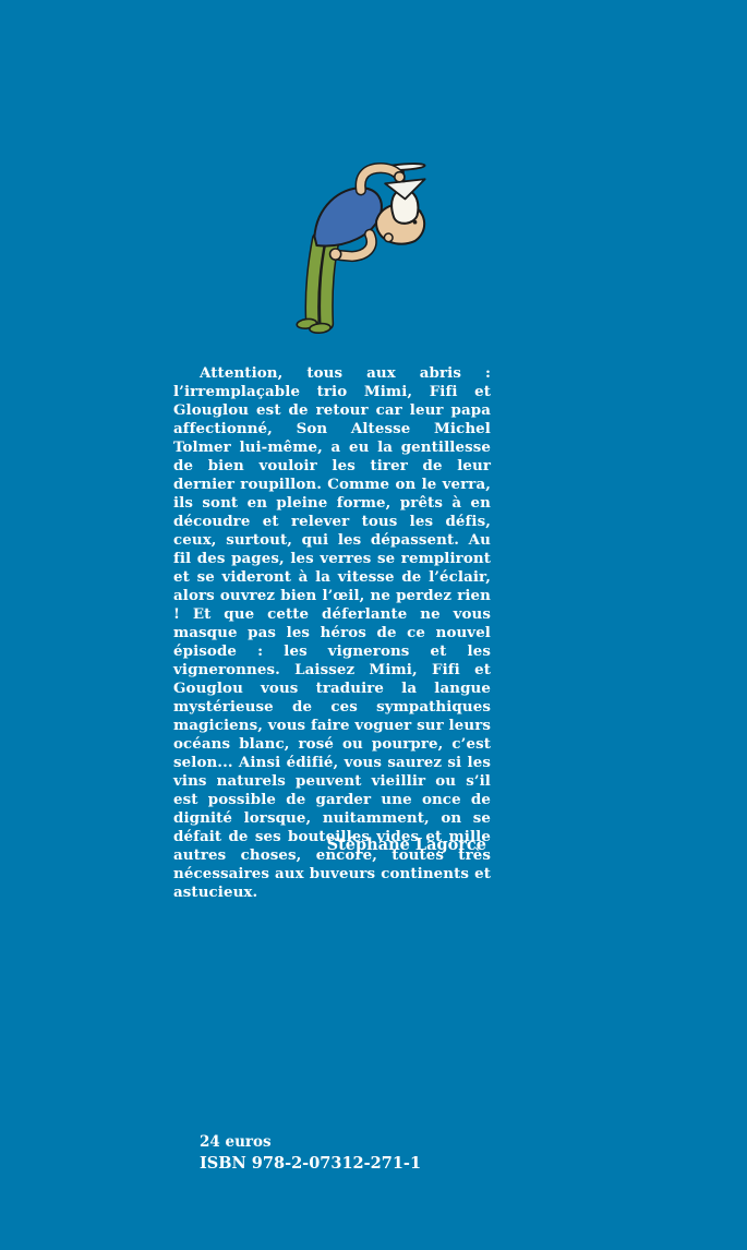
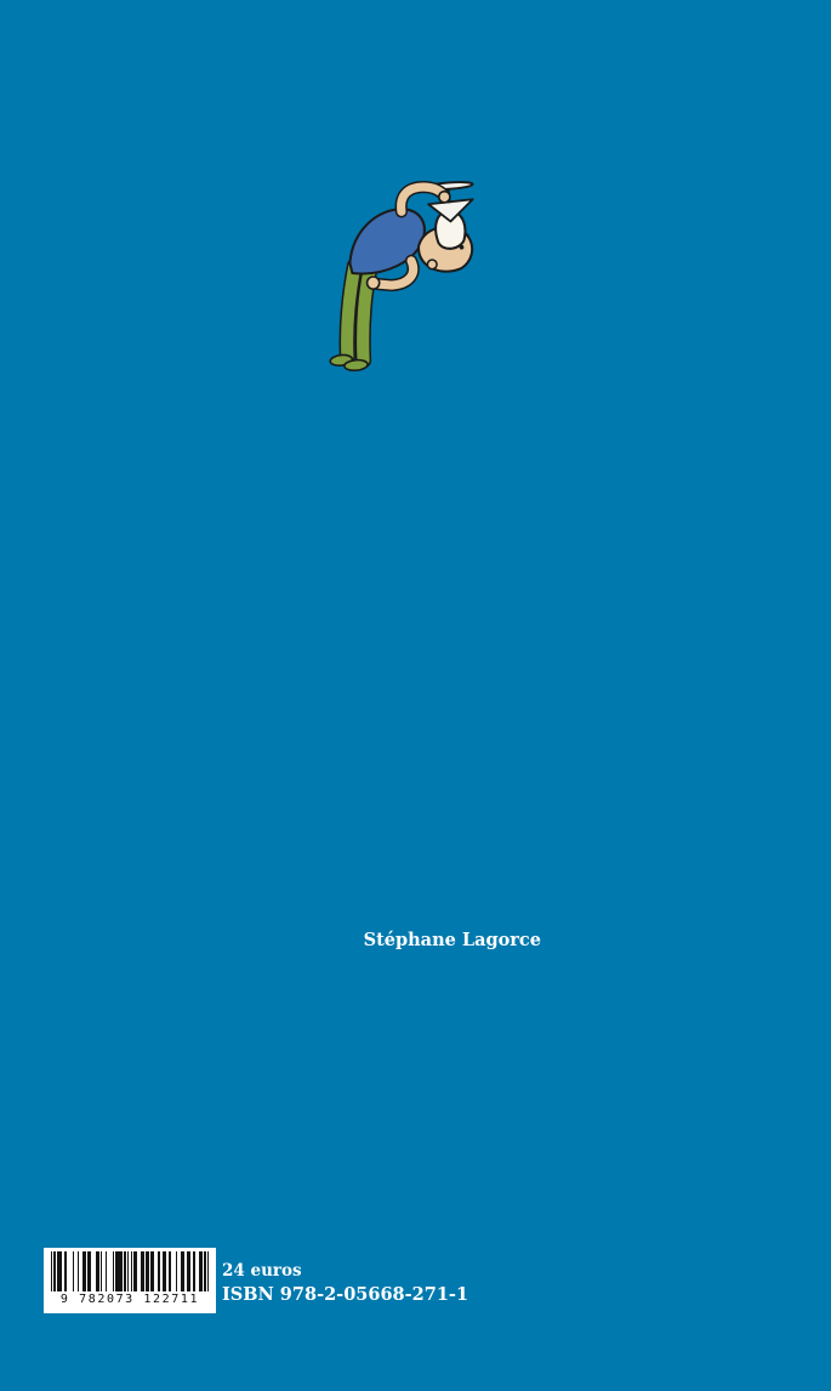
- Attention, tous aux abris : l’irremplaçable trio Mimi, Fifi et Glouglou est de retour car leur papa affectionné, Son Altesse Michel Tolmer lui-même, a eu la gentillesse de bien vouloir les tirer de leur dernier roupillon. Comme on le verra, ils sont en pleine forme, prêts à en découdre et relever tous les défis, ceux, surtout, qui les dépassent. Au fil des pages, les verres se rempliront et se videront à la vitesse de l’éclair, alors ouvrez bien l’œil, ne perdez rien ! Et que cette déferlante ne vous masque pas les héros de ce nouvel épisode : les vignerons et les vigneronnes. Laissez Mimi, Fifi et Gouglou vous traduire la langue mystérieuse de ces sympathiques magiciens, vous faire voguer sur leurs océans blanc, rosé ou pourpre, c’est selon... Ainsi édifié, vous saurez si les vins naturels peuvent vieillir ou s’il est possible de garder une once de dignité lorsque, nuitamment, on se défait de ses bouteilles vides et mille autres choses, encore, toutes très nécessaires aux buveurs continents et astucieux.
  Stéphane Lagorce
+ 9 782073 122711
  24 euros
- ISBN 978-2-07312-271-1
+ ISBN 978-2-05668-271-1
